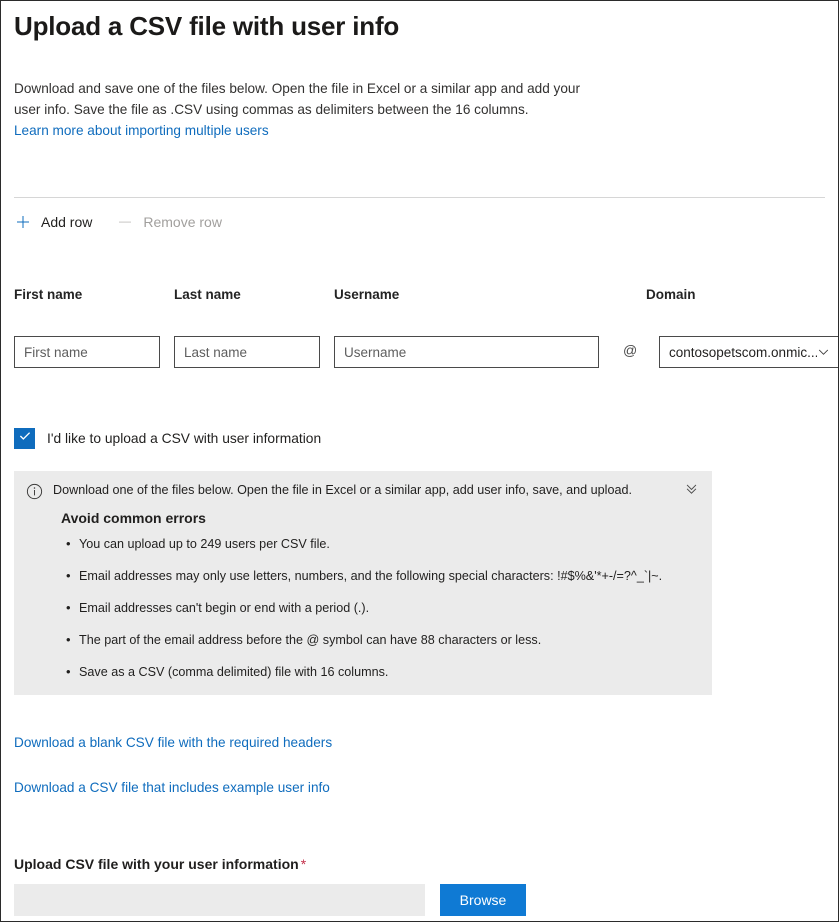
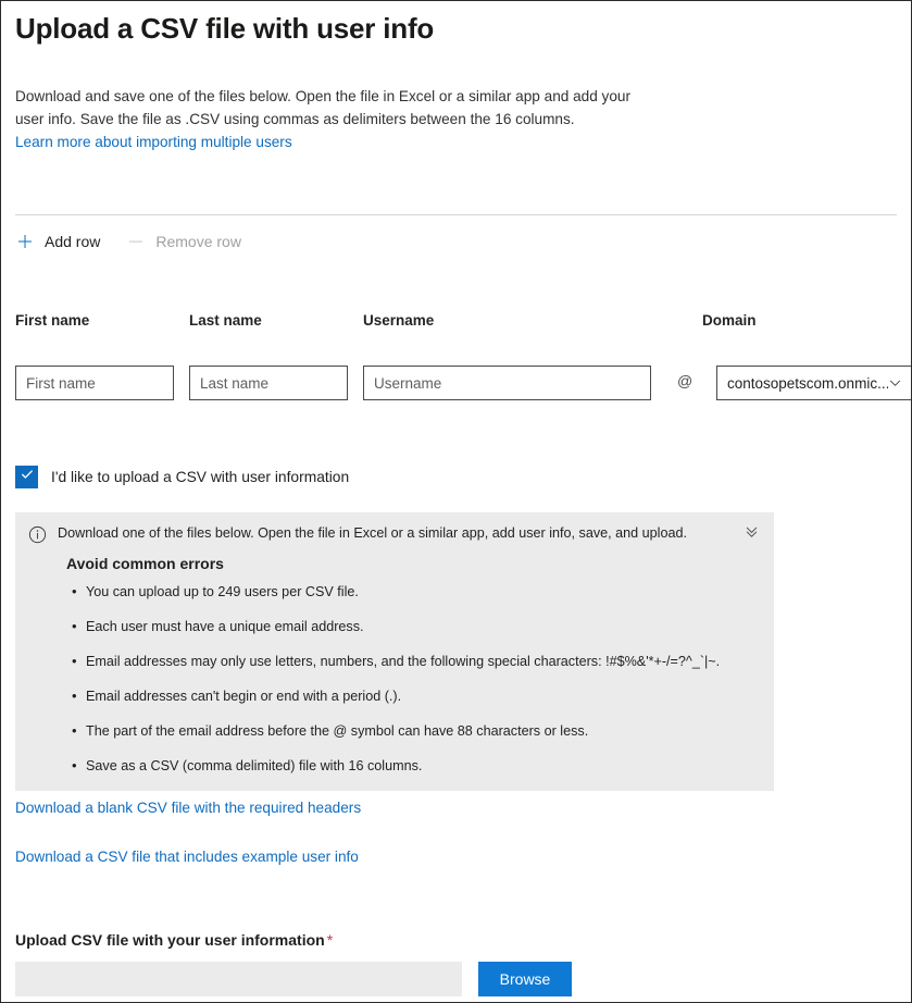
  Upload a CSV file with user info
  Download and save one of the files below. Open the file in Excel or a similar app and add your user info. Save the file as .CSV using commas as delimiters between the 16 columns.
  Learn more about importing multiple users
  Add row
  Remove row
  First name
  Last name
  Username
  Domain
  First name
  Last name
  Username
  @
  contosopetscom.onmic...
  I'd like to upload a CSV with user information
  Download one of the files below. Open the file in Excel or a similar app, add user info, save, and upload.
  Avoid common errors
  You can upload up to 249 users per CSV file.
+ Each user must have a unique email address.
  Email addresses may only use letters, numbers, and the following special characters: !#$%&'*+-/=?^_`|~.
  Email addresses can't begin or end with a period (.).
  The part of the email address before the @ symbol can have 88 characters or less.
  Save as a CSV (comma delimited) file with 16 columns.
  Download a blank CSV file with the required headers
  Download a CSV file that includes example user info
  Upload CSV file with your user information *
  Browse
